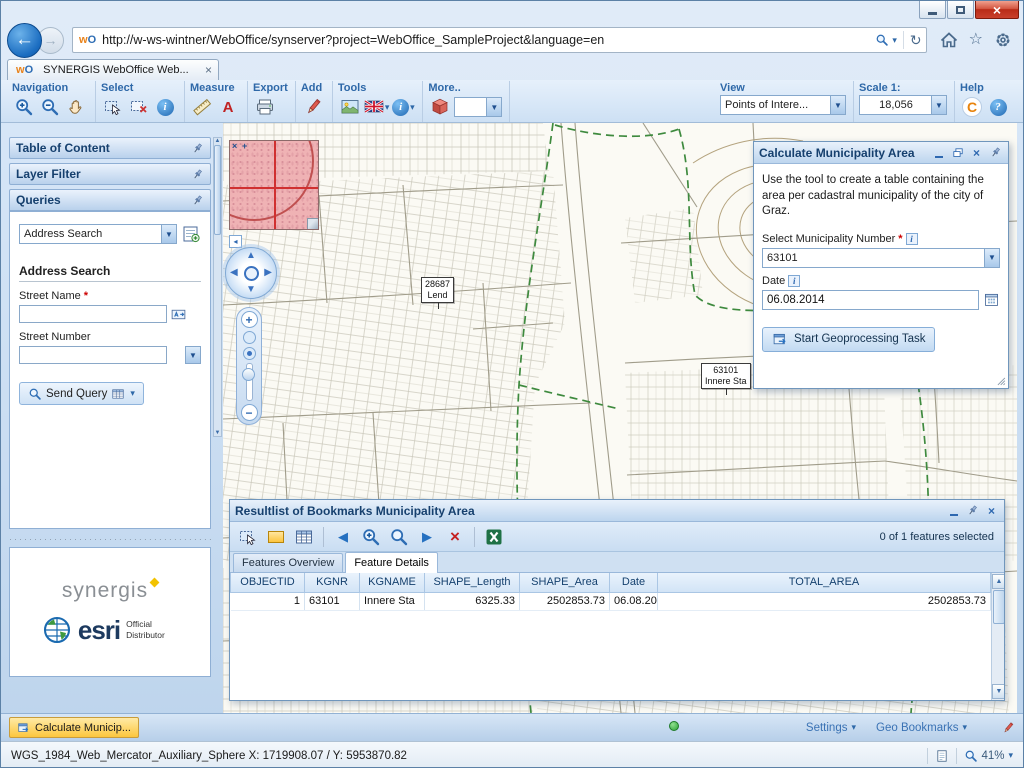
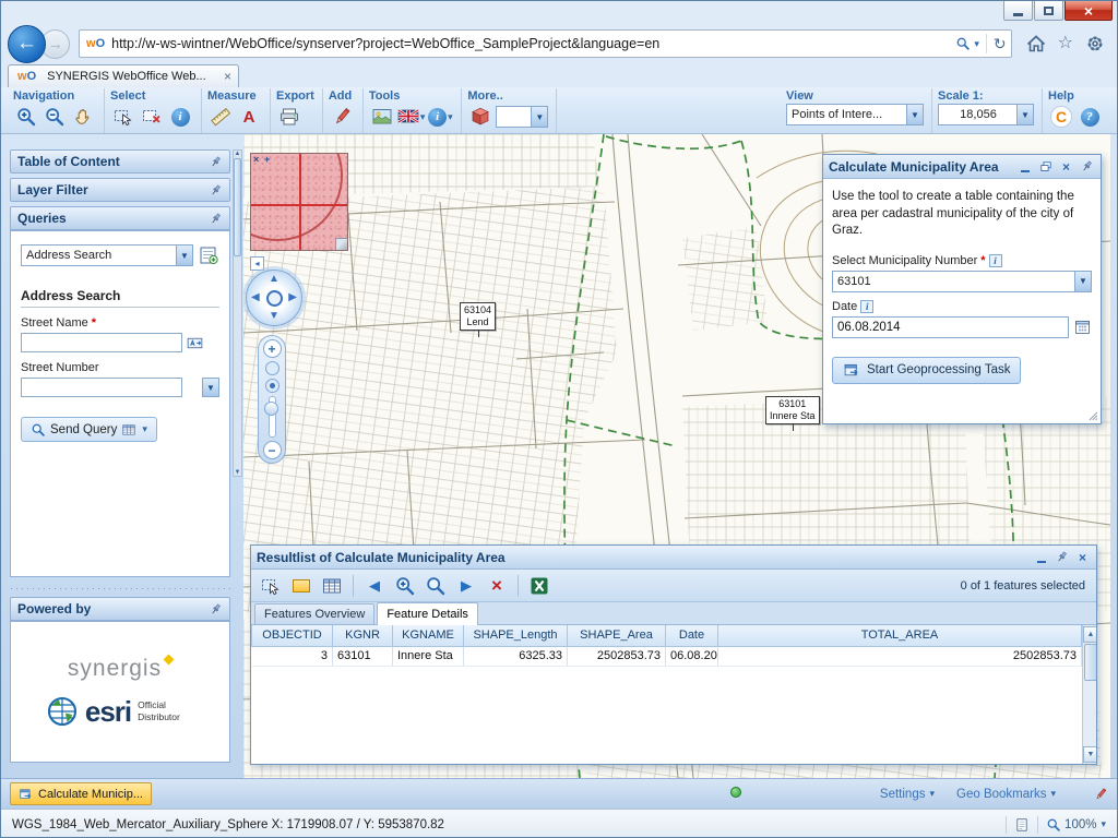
  ×
  ←
  →
  wO
  http://w-ws-wintner/WebOffice/synserver?project=WebOffice_SampleProject&language=en
  ▾
  ↻
  ☆
  wO
  SYNERGIS WebOffice Web...
  ×
  Navigation
  Select
  i
  Measure
  A
  Export
  Add
  Tools
  ▾
  i
  ▾
  More..
  ▼
  View
  Points of Intere...
  ▼
  Scale 1:
  18,056
  ▼
  Help
  C
  ?
  ×
  +
  ◂
  ▲
  ▼
  ◀
  ▶
  +
  −
- 28687
+ 63104
  Lend
  63101
  Innere Sta
  Table of Content
  Layer Filter
  Queries
  Address Search
  ▼
  Address Search
  Street Name
  *
  Street Number
  ▼
  Send Query
  ▾
+ Powered by
  synergis
  esri
  Official Distributor
  Calculate Municipality Area
  ×
  Use the tool to create a table containing the area per cadastral municipality of the city of Graz.
  Select Municipality Number
  *
  i
  63101
  ▼
  Date
  i
  06.08.2014
  Start Geoprocessing Task
- Resultlist of Bookmarks Municipality Area
+ Resultlist of Calculate Municipality Area
  ×
  ◀
  ▶
  ×
  0 of 1 features selected
  Features Overview
  Feature Details
  OBJECTID	KGNR	KGNAME	SHAPE_Length	SHAPE_Area	Date	TOTAL_AREA
- 1	63101	Innere Sta	6325.33	2502853.73	06.08.20	2502853.73
+ 3	63101	Innere Sta	6325.33	2502853.73	06.08.20	2502853.73
  Calculate Municip...
  Settings
  ▾
  Geo Bookmarks
  ▾
  WGS_1984_Web_Mercator_Auxiliary_Sphere X: 1719908.07 / Y: 5953870.82
- 41%
+ 100%
  ▾
